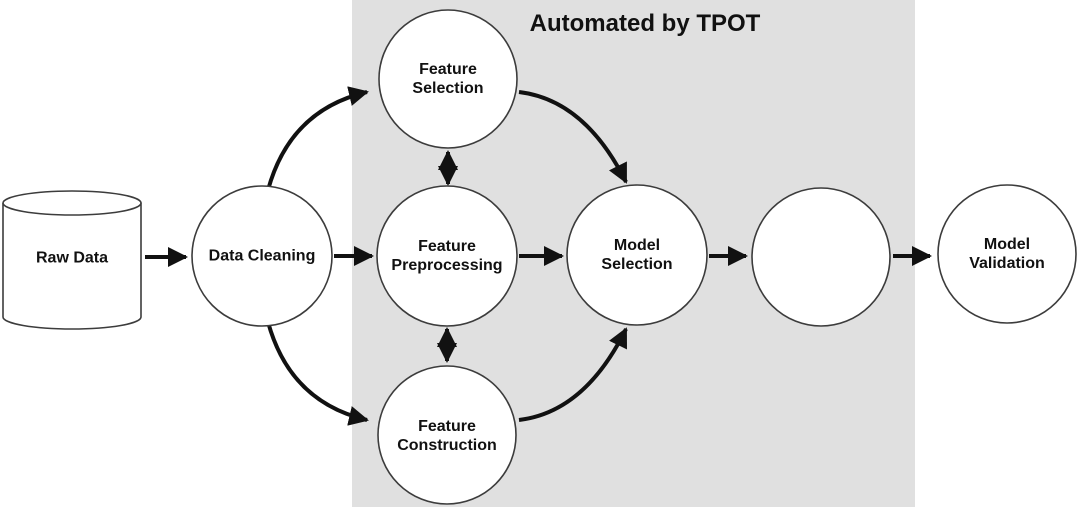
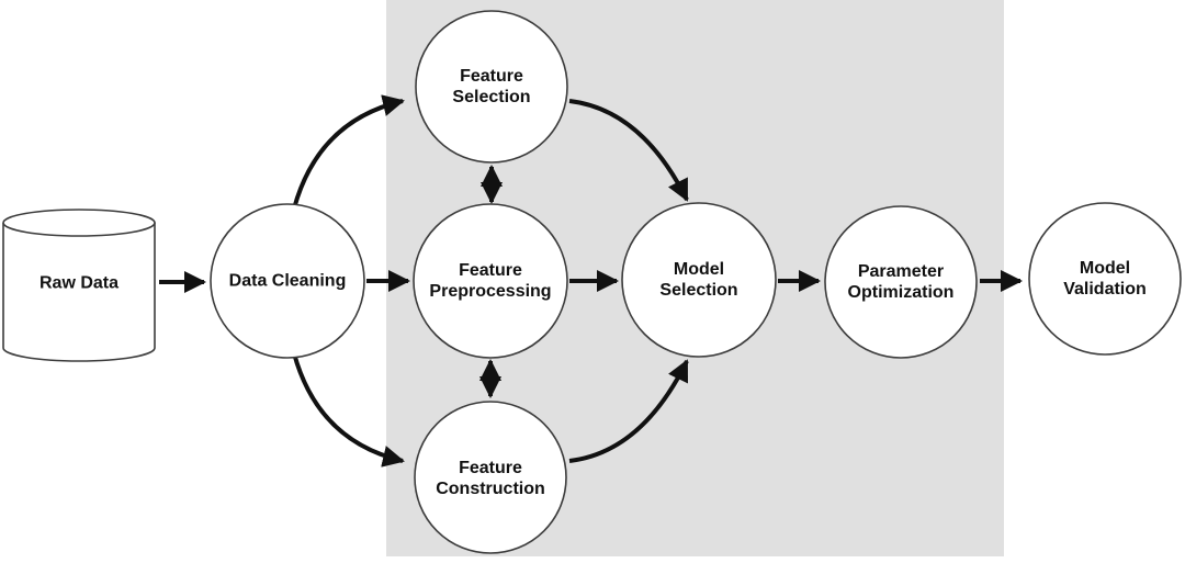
- Automated by TPOT
  Raw Data
  Data Cleaning
  Feature
  Selection
  Feature
  Preprocessing
  Feature
  Construction
  Model
  Selection
+ Parameter
+ Optimization
  Model
  Validation
